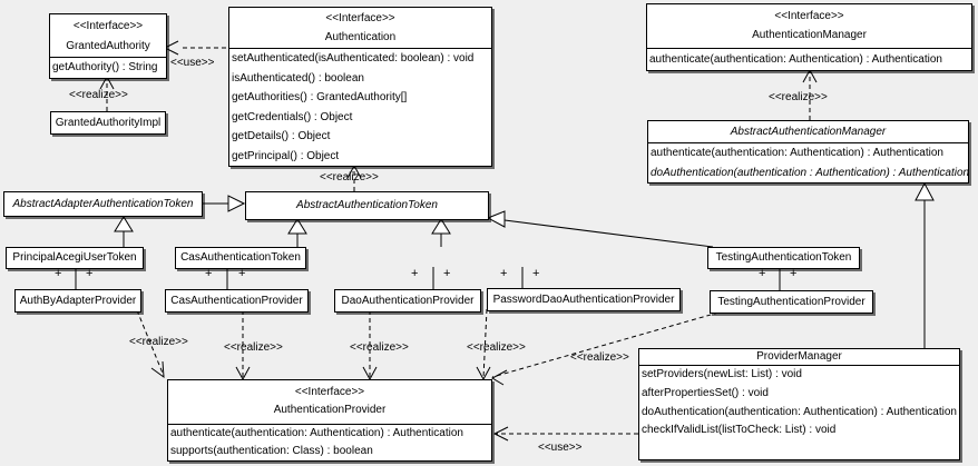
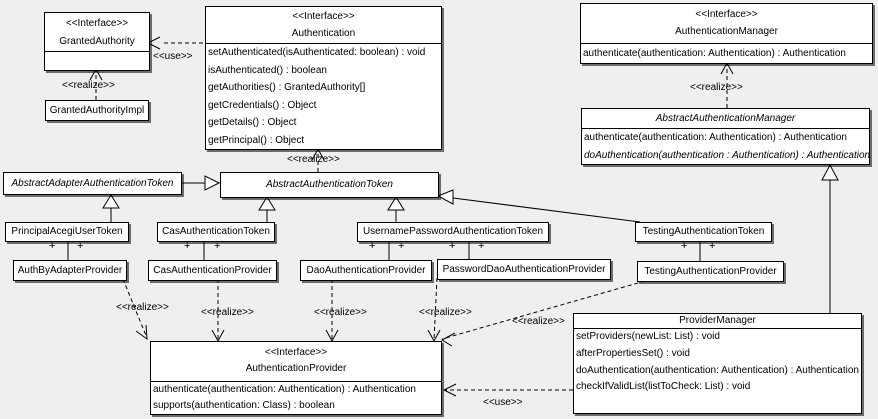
  <<Interface>>
  GrantedAuthority
- getAuthority() : String
  GrantedAuthorityImpl
  <<Interface>>
  Authentication
  setAuthenticated(isAuthenticated: boolean) : void
  isAuthenticated() : boolean
  getAuthorities() : GrantedAuthority[]
  getCredentials() : Object
  getDetails() : Object
  getPrincipal() : Object
  <<Interface>>
  AuthenticationManager
  authenticate(authentication: Authentication) : Authentication
  AbstractAuthenticationManager
  authenticate(authentication: Authentication) : Authentication
  doAuthentication(authentication : Authentication) : Authentication
  AbstractAdapterAuthenticationToken
  AbstractAuthenticationToken
  PrincipalAcegiUserToken
  CasAuthenticationToken
+ UsernamePasswordAuthenticationToken
  TestingAuthenticationToken
  AuthByAdapterProvider
  CasAuthenticationProvider
  DaoAuthenticationProvider
  PasswordDaoAuthenticationProvider
  TestingAuthenticationProvider
  <<Interface>>
  AuthenticationProvider
  authenticate(authentication: Authentication) : Authentication
  supports(authentication: Class) : boolean
  ProviderManager
  setProviders(newList: List) : void
  afterPropertiesSet() : void
  doAuthentication(authentication: Authentication) : Authentication
  checkIfValidList(listToCheck: List) : void
  <<use>>
  <<realize>>
  <<realize>>
  <<realize>>
  <<realize>>
  <<realize>>
  <<realize>>
  <<realize>>
  <<realize>>
  <<use>>
  +
  +
  +
  +
  +
  +
  +
  +
  +
  +
